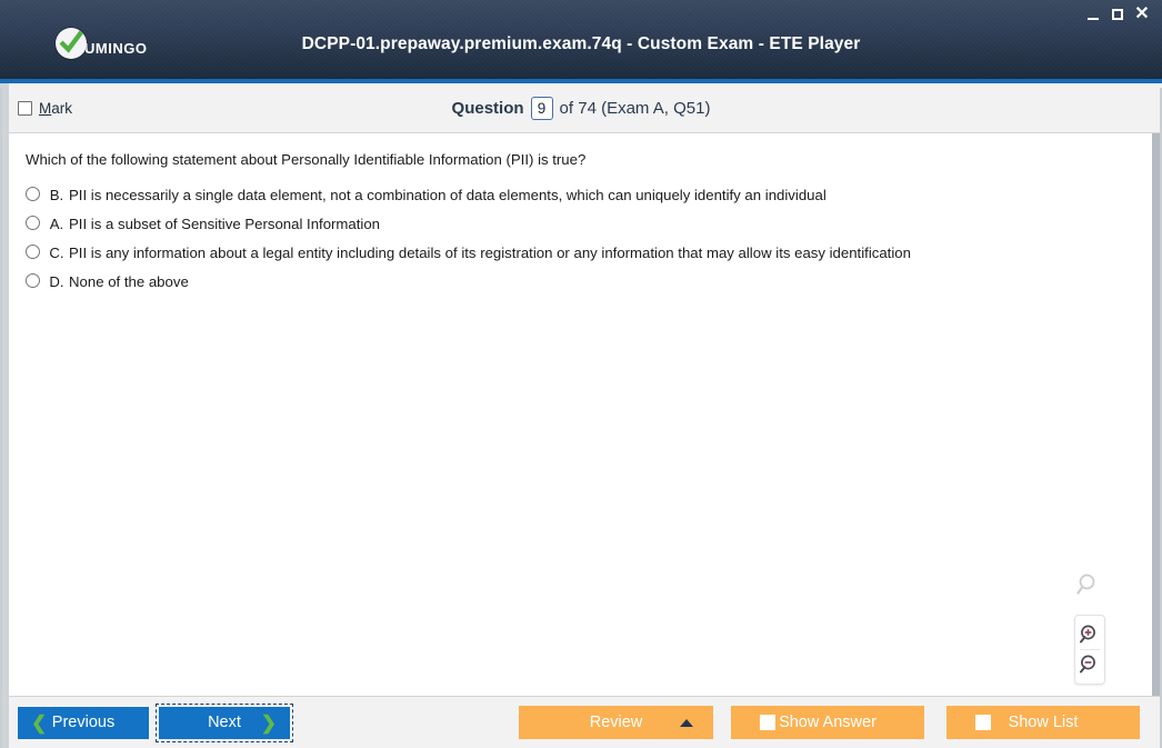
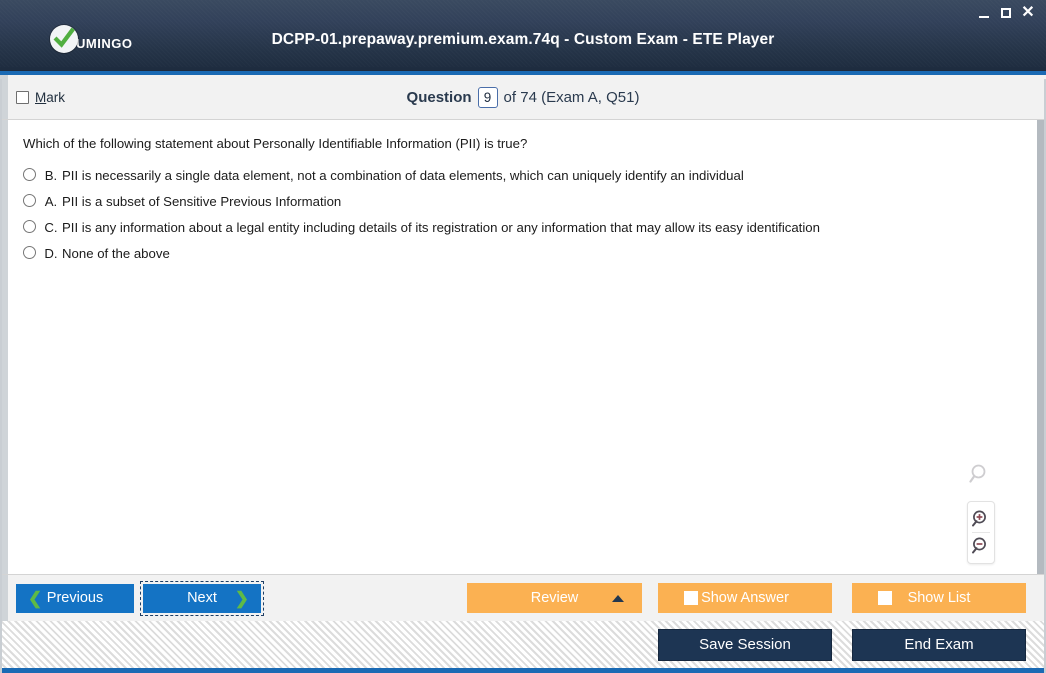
  Mark
  Question
  9
  of 74 (Exam A, Q51)
  Which of the following statement about Personally Identifiable Information (PII) is true?
  B.
  PII is necessarily a single data element, not a combination of data elements, which can uniquely identify an individual
  A.
- PII is a subset of Sensitive Personal Information
+ PII is a subset of Sensitive Previous Information
  C.
  PII is any information about a legal entity including details of its registration or any information that may allow its easy identification
  D.
  None of the above
  ❮
  Previous
  Next
  ❯
  Review
  Show Answer
  Show List
+ Save Session
+ End Exam
